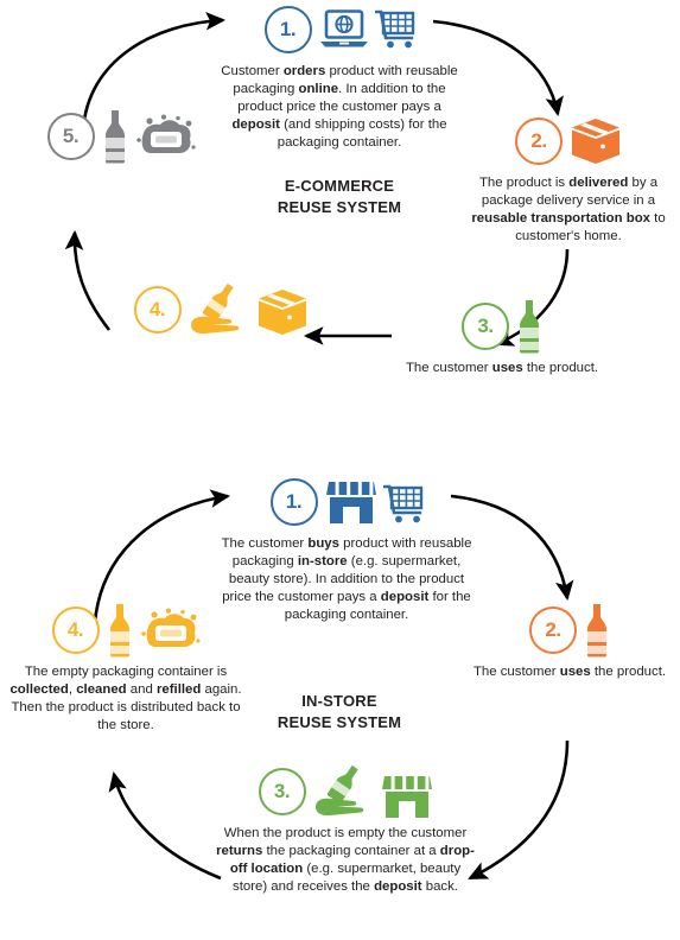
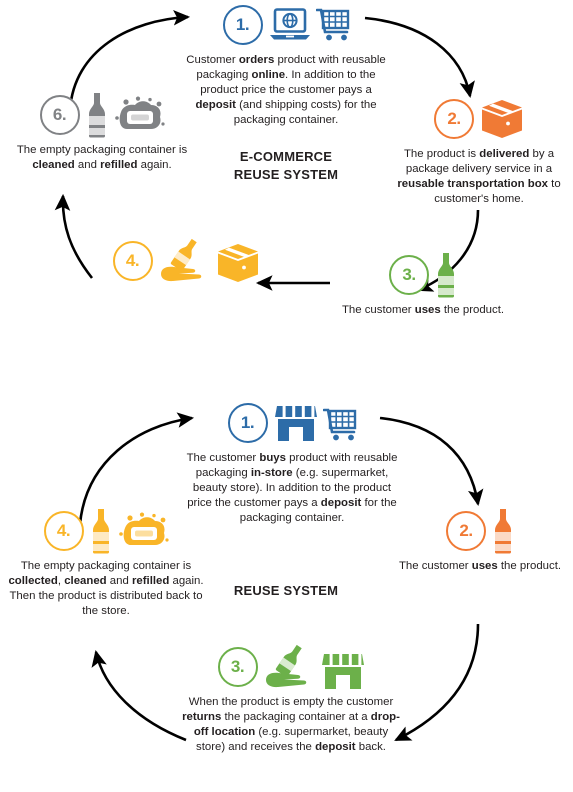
  1.
  Customer orders product with reusable packaging online. In addition to the product price the customer pays a deposit (and shipping costs) for the packaging container.
  2.
  The product is delivered by a package delivery service in a reusable transportation box to customer's home.
  3.
  The customer uses the product.
  4.
- 5.
+ 6.
+ The empty packaging container is cleaned and refilled again.
  E-COMMERCE
  REUSE SYSTEM
  1.
  The customer buys product with reusable packaging in-store (e.g. supermarket, beauty store). In addition to the product price the customer pays a deposit for the packaging container.
  2.
  The customer uses the product.
  3.
  When the product is empty the customer returns the packaging container at a drop-off location (e.g. supermarket, beauty store) and receives the deposit back.
  4.
  The empty packaging container is collected, cleaned and refilled again. Then the product is distributed back to the store.
- IN-STORE
  REUSE SYSTEM
